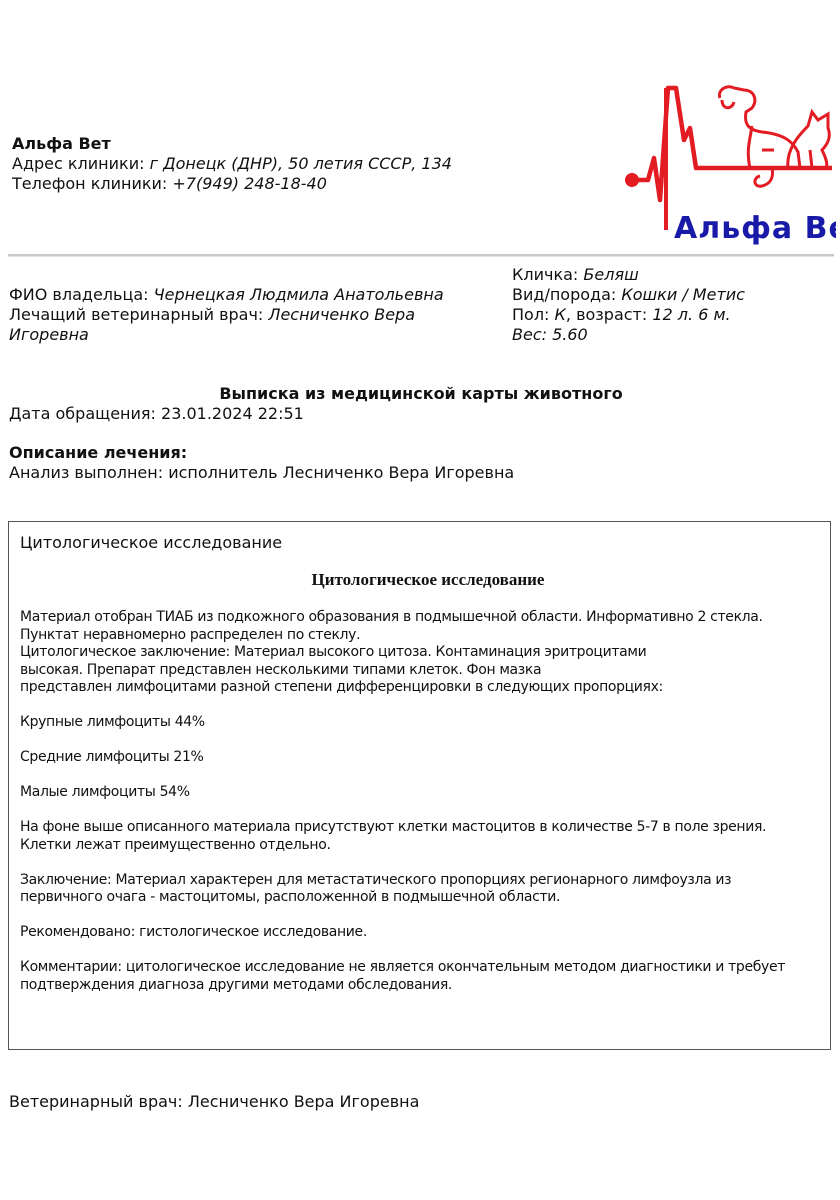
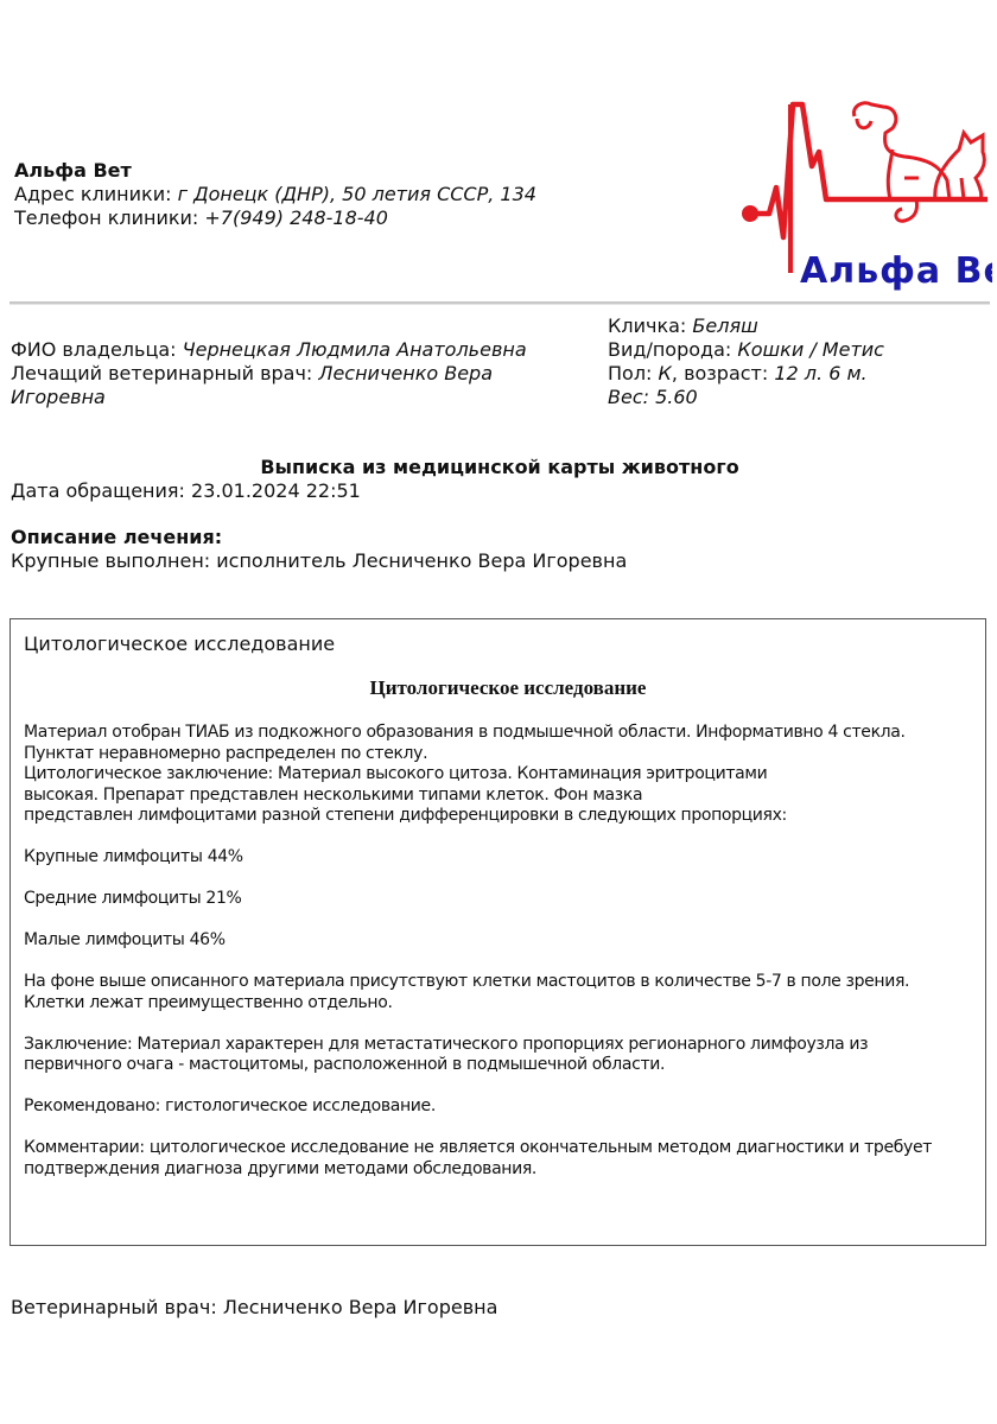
  Альфа Вет
  Адрес клиники: г Донецк (ДНР), 50 летия СССР, 134
  Телефон клиники: +7(949) 248-18-40
  Альфа В
  ФИО владельца: Чернецкая Людмила Анатольевна
  Лечащий ветеринарный врач: Лесниченко Вера Игоревна
  Кличка: Беляш
  Вид/порода: Кошки / Метис
  Пол: К, возраст: 12 л. 6 м.
  Вес: 5.60
  Выписка из медицинской карты животного
  Дата обращения: 23.01.2024 22:51
  Описание лечения:
- Анализ выполнен: исполнитель Лесниченко Вера Игоревна
+ Крупные выполнен: исполнитель Лесниченко Вера Игоревна
  Цитологическое исследование
  Цитологическое исследование
- Материал отобран ТИАБ из подкожного образования в подмышечной области. Информативно 2 стекла.
+ Материал отобран ТИАБ из подкожного образования в подмышечной области. Информативно 4 стекла.
  Пунктат неравномерно распределен по стеклу.
  Цитологическое заключение: Материал высокого цитоза. Контаминация эритроцитами
  высокая. Препарат представлен несколькими типами клеток. Фон мазка
  представлен лимфоцитами разной степени дифференцировки в следующих пропорциях:
  Крупные лимфоциты 44%
  Средние лимфоциты 21%
- Малые лимфоциты 54%
+ Малые лимфоциты 46%
  На фоне выше описанного материала присутствуют клетки мастоцитов в количестве 5-7 в поле зрения.
  Клетки лежат преимущественно отдельно.
  Заключение: Материал характерен для метастатического пропорциях регионарного лимфоузла из
  первичного очага - мастоцитомы, расположенной в подмышечной области.
  Рекомендовано: гистологическое исследование.
  Комментарии: цитологическое исследование не является окончательным методом диагностики и требует
  подтверждения диагноза другими методами обследования.
  Ветеринарный врач: Лесниченко Вера Игоревна
